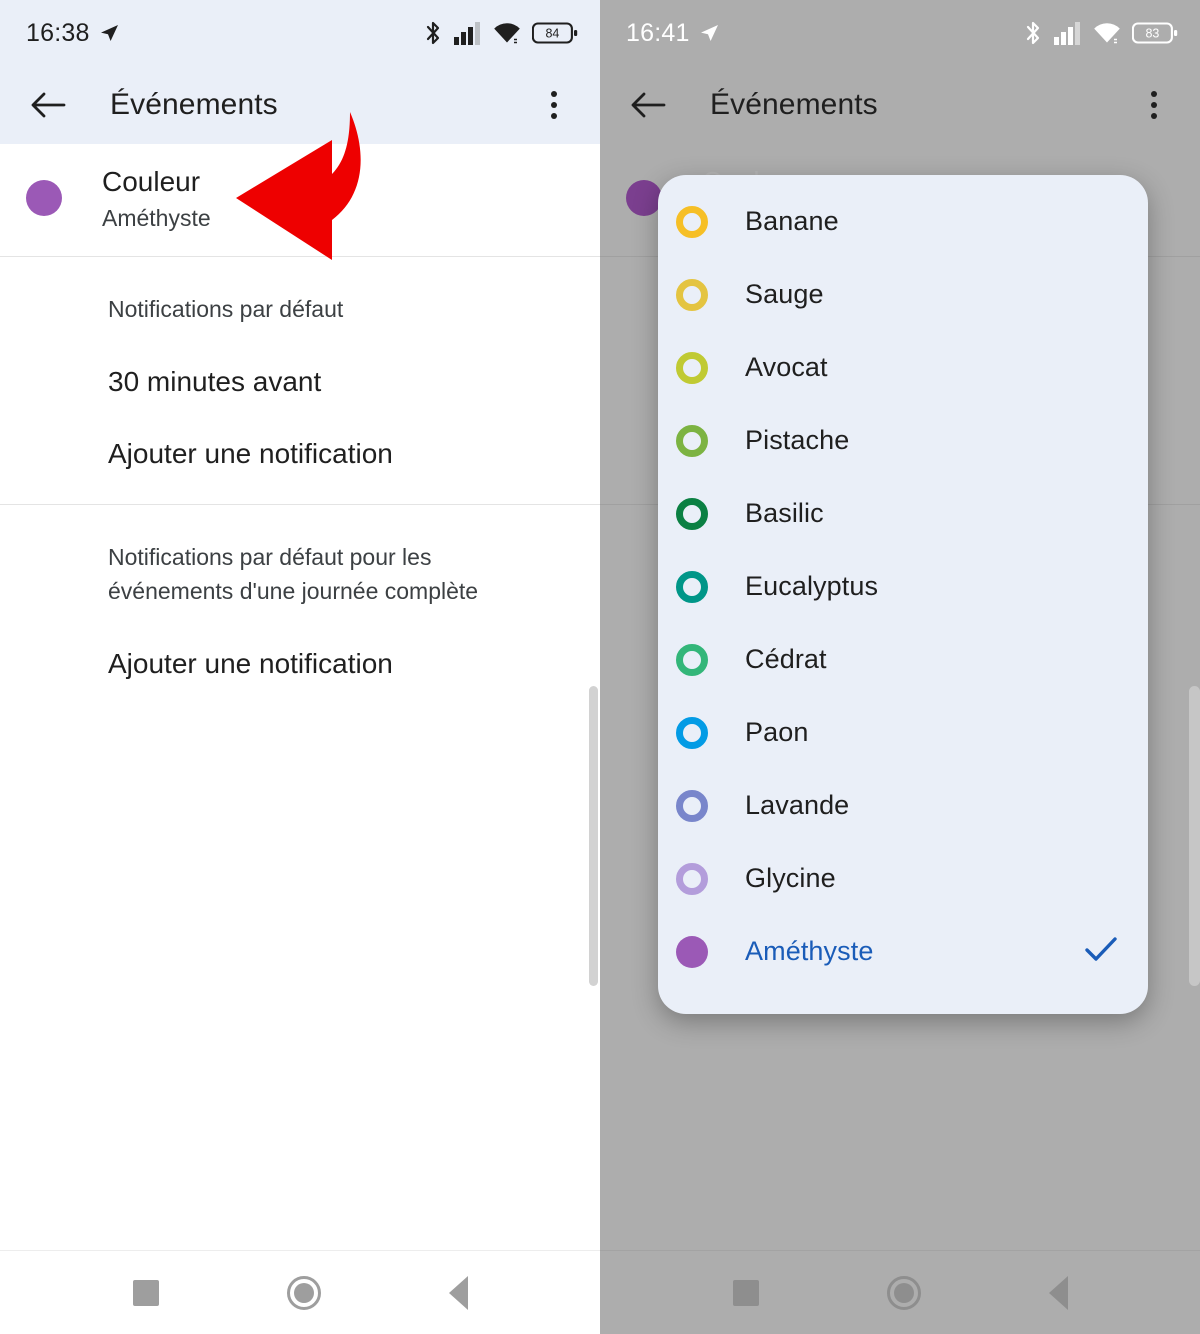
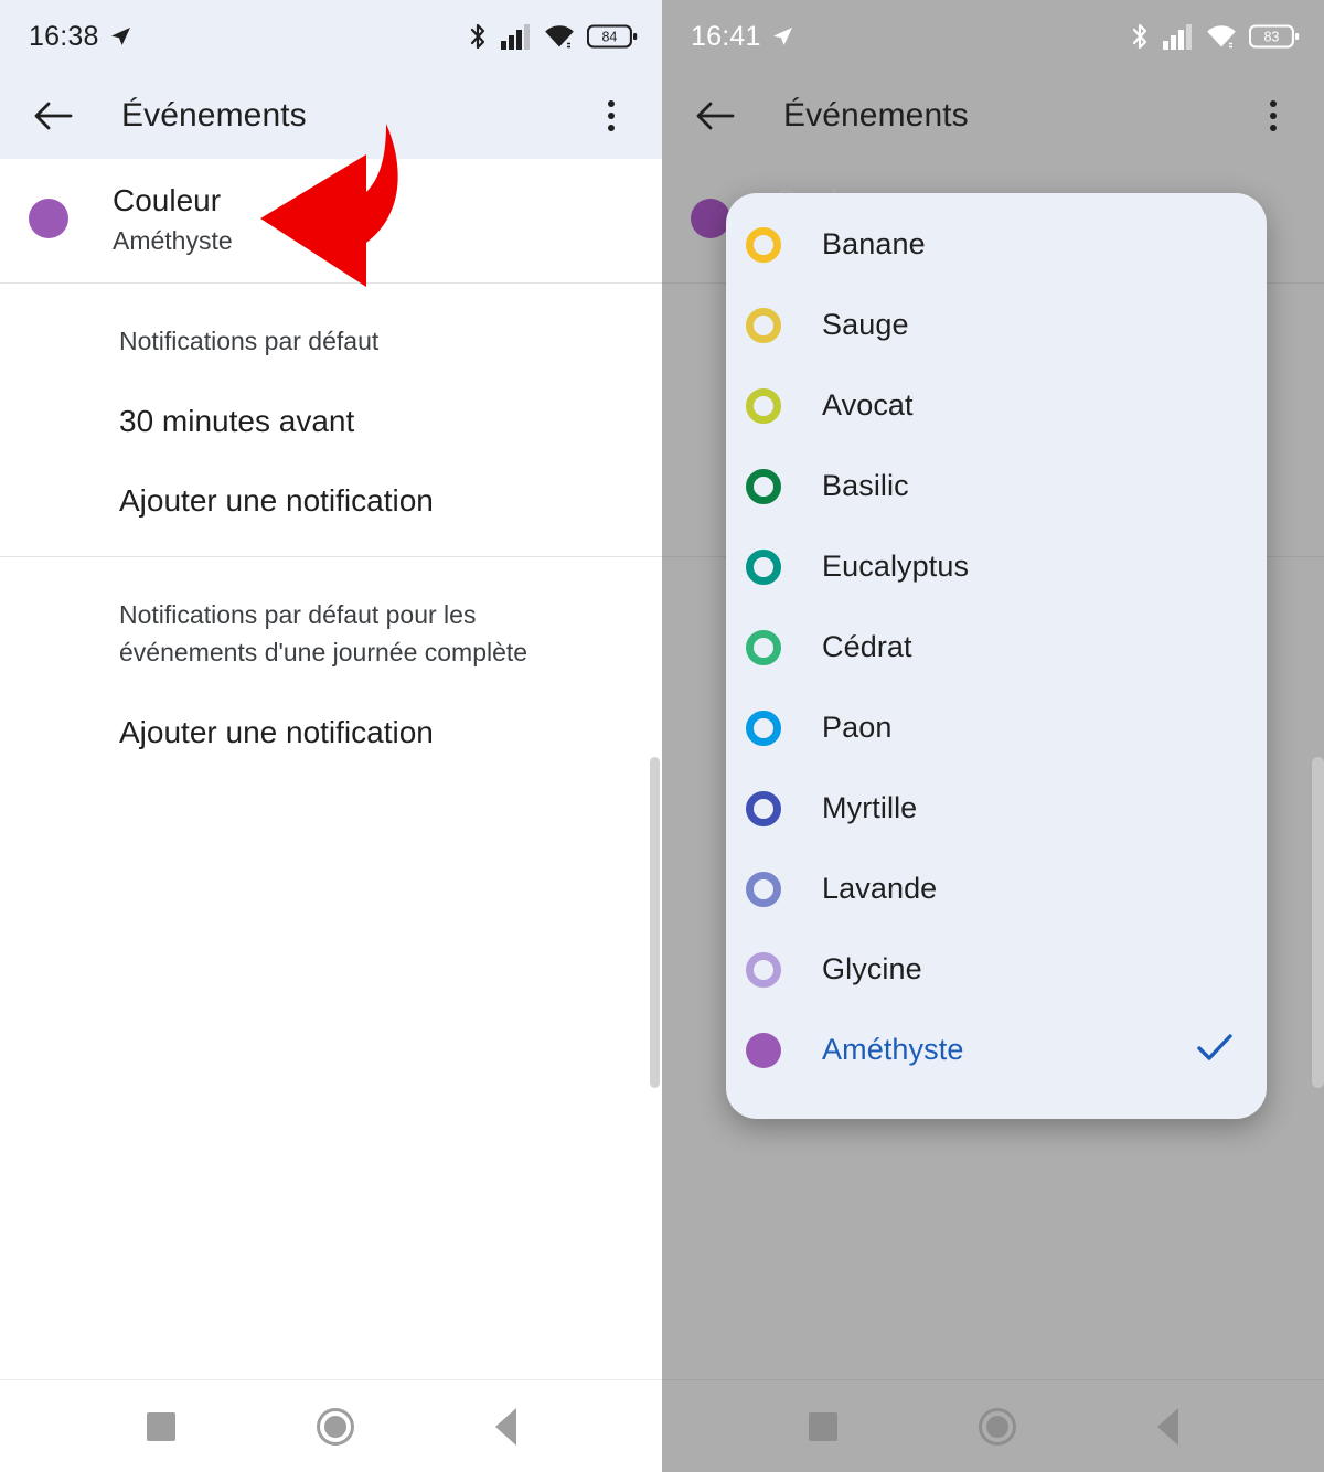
  16:38
  84
  Événements
  Couleur
  Améthyste
  Notifications par défaut
  30 minutes avant
  Ajouter une notification
  Notifications par défaut pour les événements d'une journée complète
  Ajouter une notification
  16:41
  83
  Événements
  Banane
  Sauge
  Avocat
- Pistache
  Basilic
  Eucalyptus
  Cédrat
  Paon
+ Myrtille
  Lavande
  Glycine
  Améthyste
